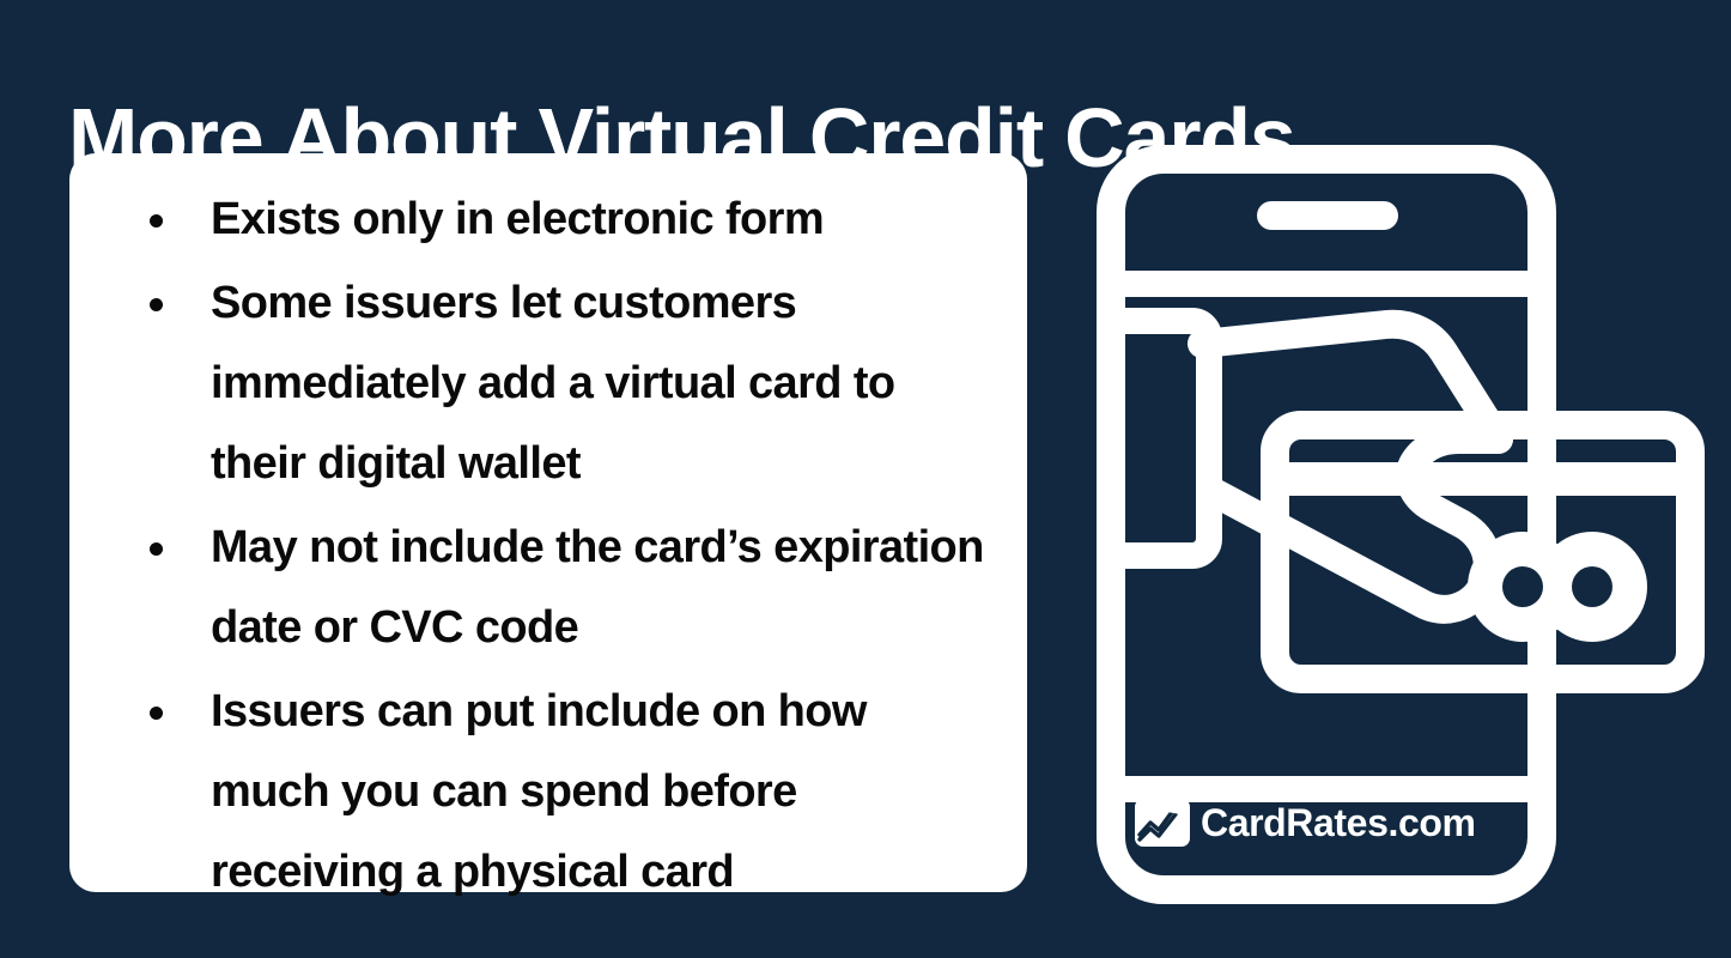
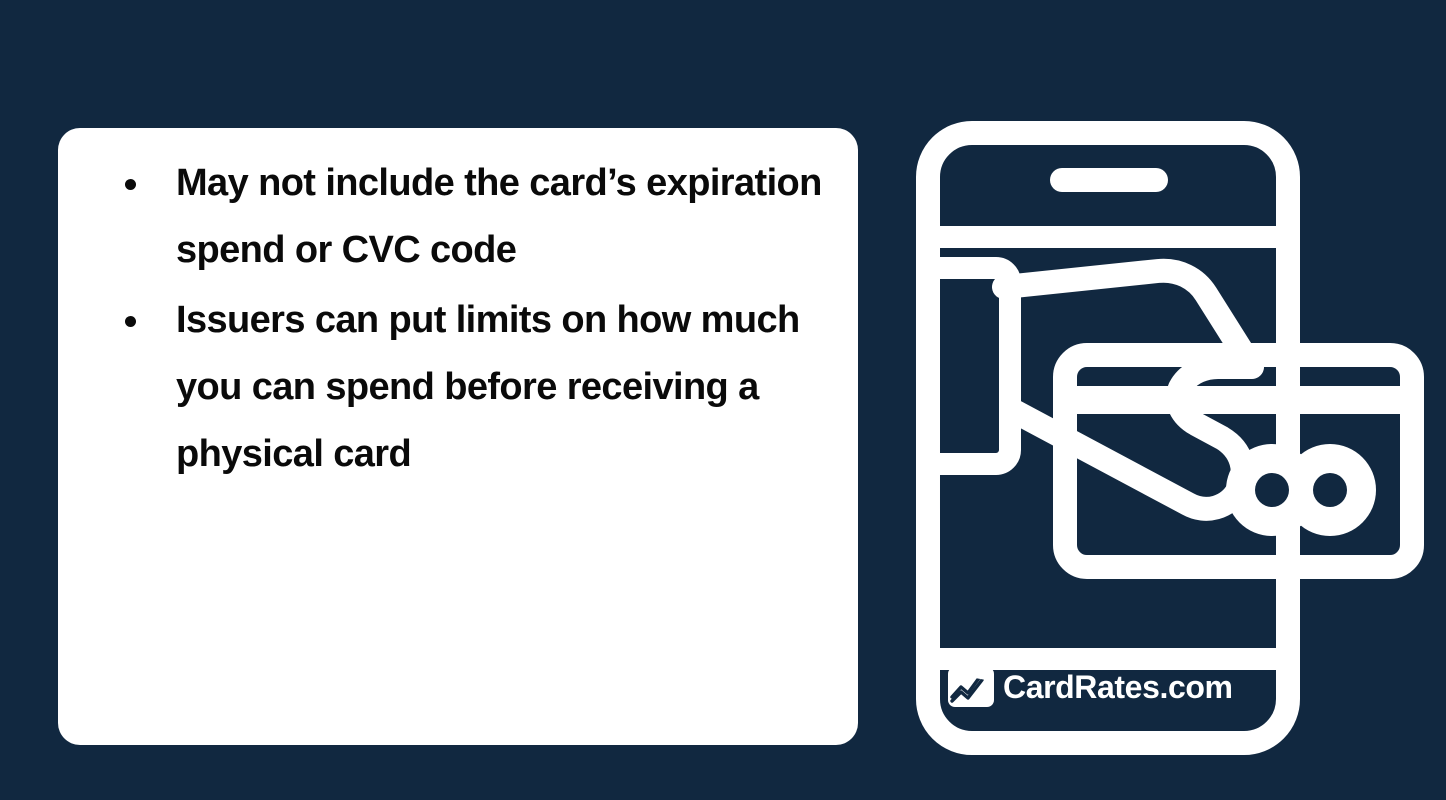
- More About Virtual Credit Cards
- Exists only in electronic form
- Some issuers let customers immediately add a virtual card to their digital wallet
- May not include the card’s expiration date or CVC code
+ May not include the card’s expiration spend or CVC code
- Issuers can put include on how much you can spend before receiving a physical card
+ Issuers can put limits on how much you can spend before receiving a physical card
  CardRates.com
